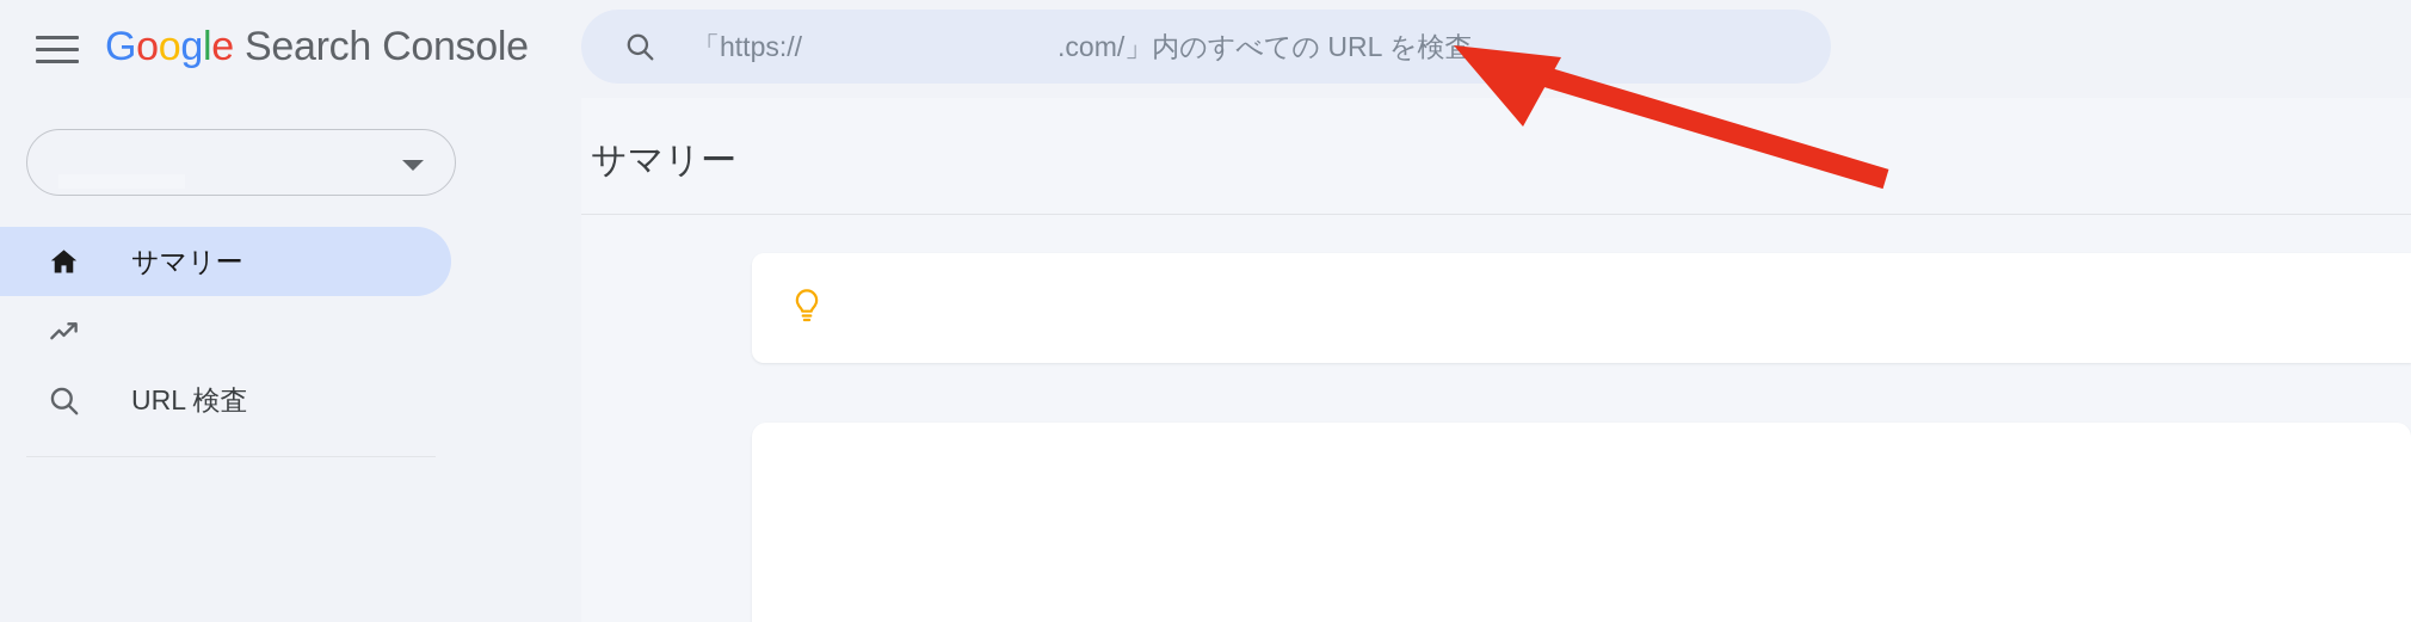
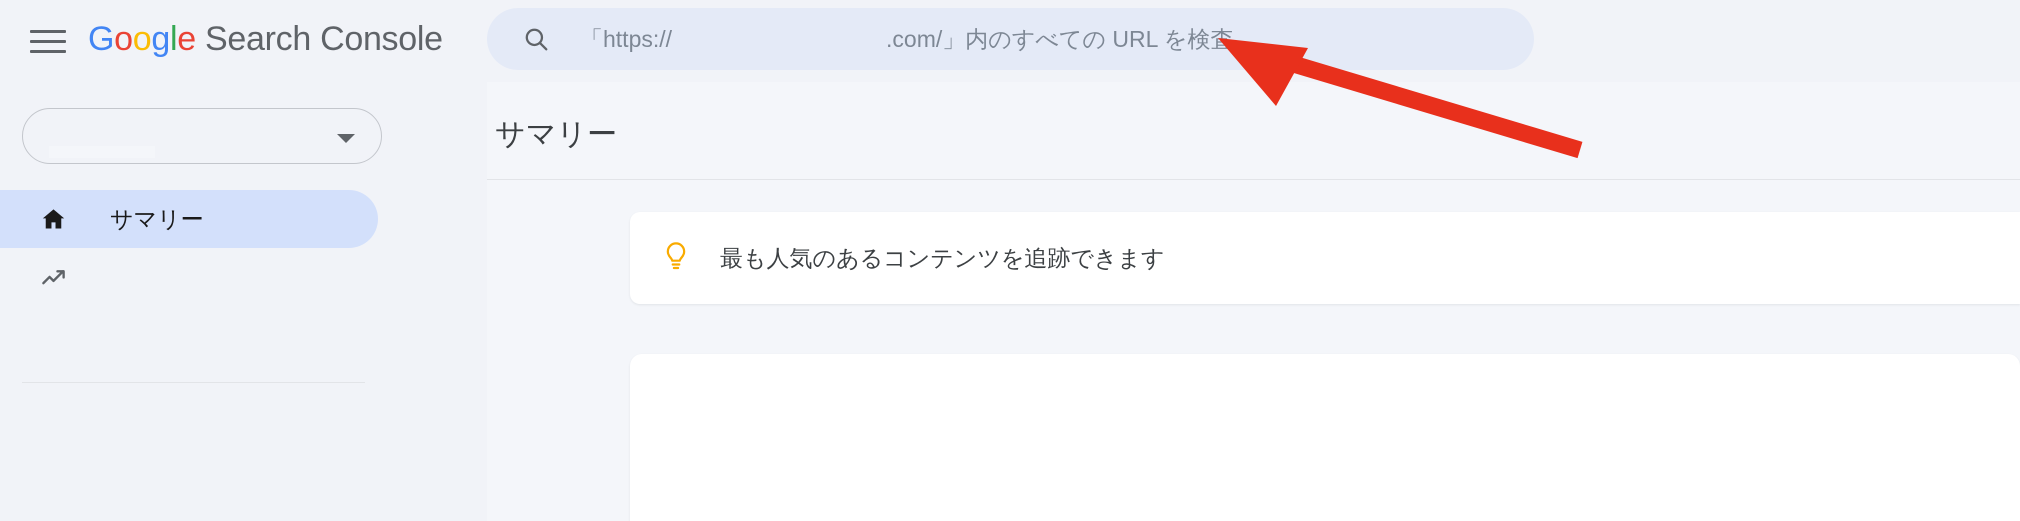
  Google Search Console
  「https://
  .com/」内のすべての URL を検
  サマリー
- URL 検査
  サマリー
+ 最も人気のあるコンテンツを追跡できます
